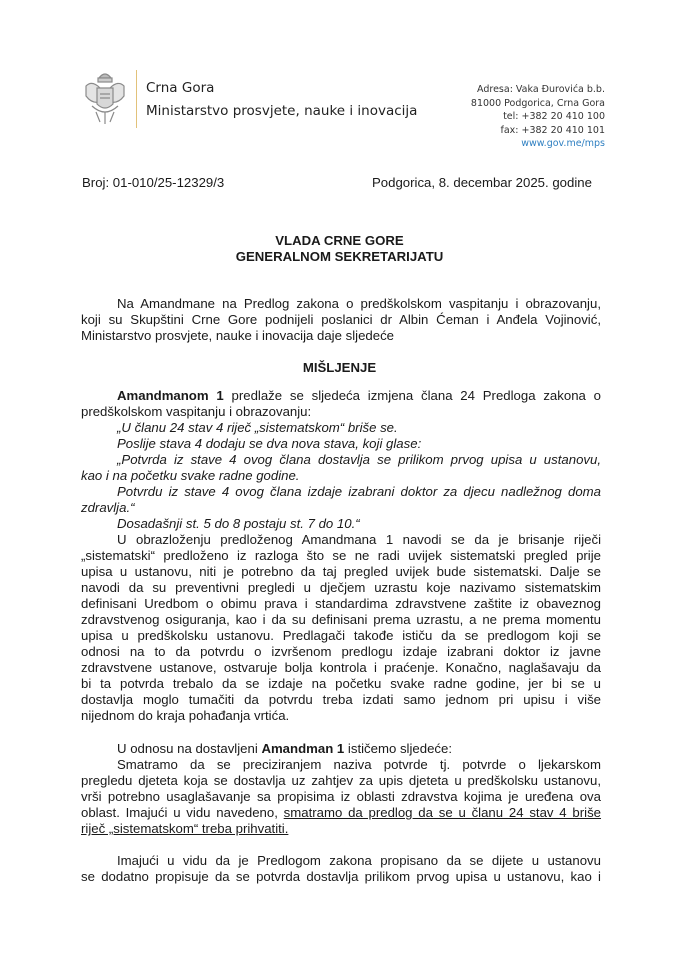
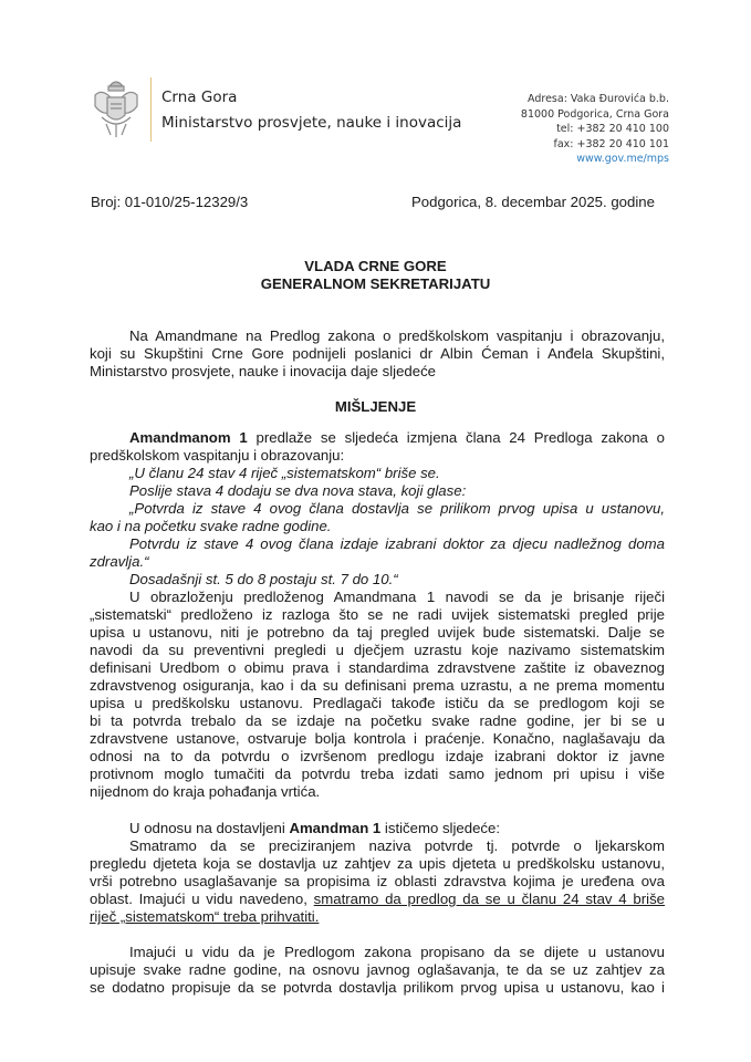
  Crna Gora
  Ministarstvo prosvjete, nauke i inovacija
  Adresa: Vaka Đurovića b.b.
  81000 Podgorica, Crna Gora
  tel: +382 20 410 100
  fax: +382 20 410 101
  www.gov.me/mps
  Broj: 01-010/25-12329/3
  Podgorica, 8. decembar 2025. godine
  VLADA CRNE GORE
  GENERALNOM SEKRETARIJATU
  Na Amandmane na Predlog zakona o predškolskom vaspitanju i obrazovanju,
- koji su Skupštini Crne Gore podnijeli poslanici dr Albin Ćeman i Anđela Vojinović,
+ koji su Skupštini Crne Gore podnijeli poslanici dr Albin Ćeman i Anđela Skupštini,
  Ministarstvo prosvjete, nauke i inovacija daje sljedeće
  MIŠLJENJE
  Amandmanom 1 predlaže se sljedeća izmjena člana 24 Predloga zakona o
  predškolskom vaspitanju i obrazovanju:
  „U članu 24 stav 4 riječ „sistematskom“ briše se.
  Poslije stava 4 dodaju se dva nova stava, koji glase:
  „Potvrda iz stave 4 ovog člana dostavlja se prilikom prvog upisa u ustanovu,
  kao i na početku svake radne godine.
  Potvrdu iz stave 4 ovog člana izdaje izabrani doktor za djecu nadležnog doma
  zdravlja.“
  Dosadašnji st. 5 do 8 postaju st. 7 do 10.“
  U obrazloženju predloženog Amandmana 1 navodi se da je brisanje riječi
  „sistematski“ predloženo iz razloga što se ne radi uvijek sistematski pregled prije
  upisa u ustanovu, niti je potrebno da taj pregled uvijek bude sistematski. Dalje se
  navodi da su preventivni pregledi u dječjem uzrastu koje nazivamo sistematskim
  definisani Uredbom o obimu prava i standardima zdravstvene zaštite iz obaveznog
  zdravstvenog osiguranja, kao i da su definisani prema uzrastu, a ne prema momentu
  upisa u predškolsku ustanovu. Predlagači takođe ističu da se predlogom koji se
- odnosi na to da potvrdu o izvršenom predlogu izdaje izabrani doktor iz javne
+ bi ta potvrda trebalo da se izdaje na početku svake radne godine, jer bi se u
  zdravstvene ustanove, ostvaruje bolja kontrola i praćenje. Konačno, naglašavaju da
- bi ta potvrda trebalo da se izdaje na početku svake radne godine, jer bi se u
+ odnosi na to da potvrdu o izvršenom predlogu izdaje izabrani doktor iz javne
- dostavlja moglo tumačiti da potvrdu treba izdati samo jednom pri upisu i više
+ protivnom moglo tumačiti da potvrdu treba izdati samo jednom pri upisu i više
  nijednom do kraja pohađanja vrtića.
  U odnosu na dostavljeni Amandman 1 ističemo sljedeće:
  Smatramo da se preciziranjem naziva potvrde tj. potvrde o ljekarskom
  pregledu djeteta koja se dostavlja uz zahtjev za upis djeteta u predškolsku ustanovu,
  vrši potrebno usaglašavanje sa propisima iz oblasti zdravstva kojima je uređena ova
  oblast. Imajući u vidu navedeno, smatramo da predlog da se u članu 24 stav 4 briše
  riječ „sistematskom“ treba prihvatiti.
  Imajući u vidu da je Predlogom zakona propisano da se dijete u ustanovu
+ upisuje svake radne godine, na osnovu javnog oglašavanja, te da se uz zahtjev za
  se dodatno propisuje da se potvrda dostavlja prilikom prvog upisa u ustanovu, kao i
